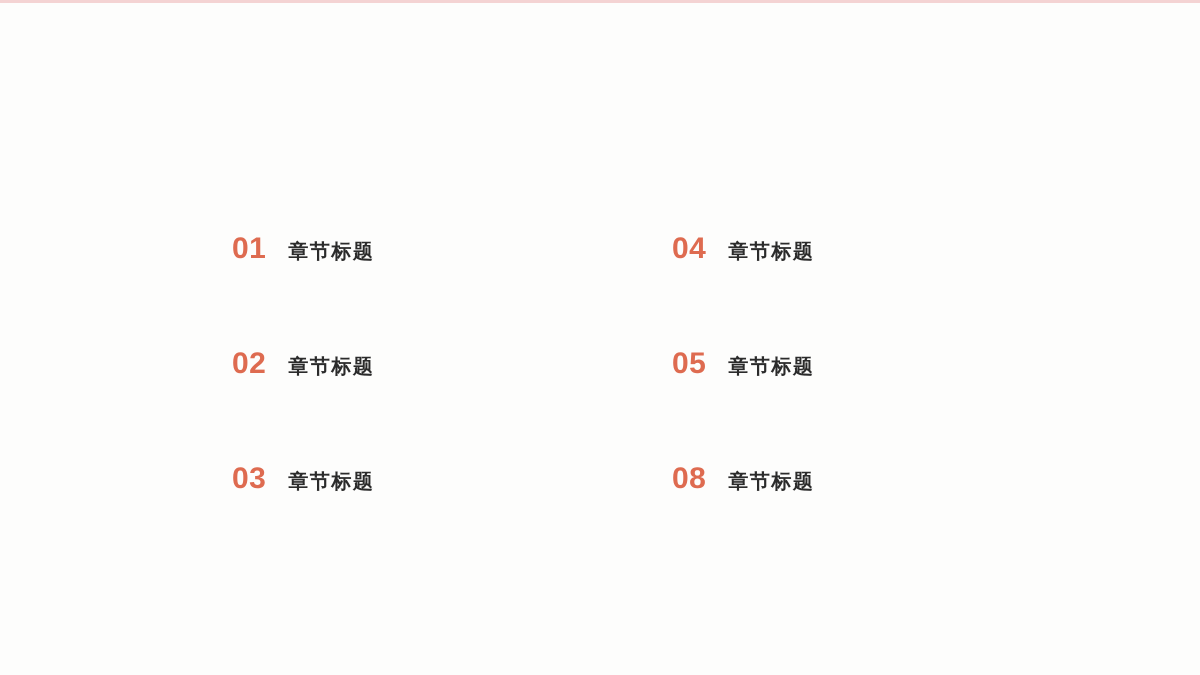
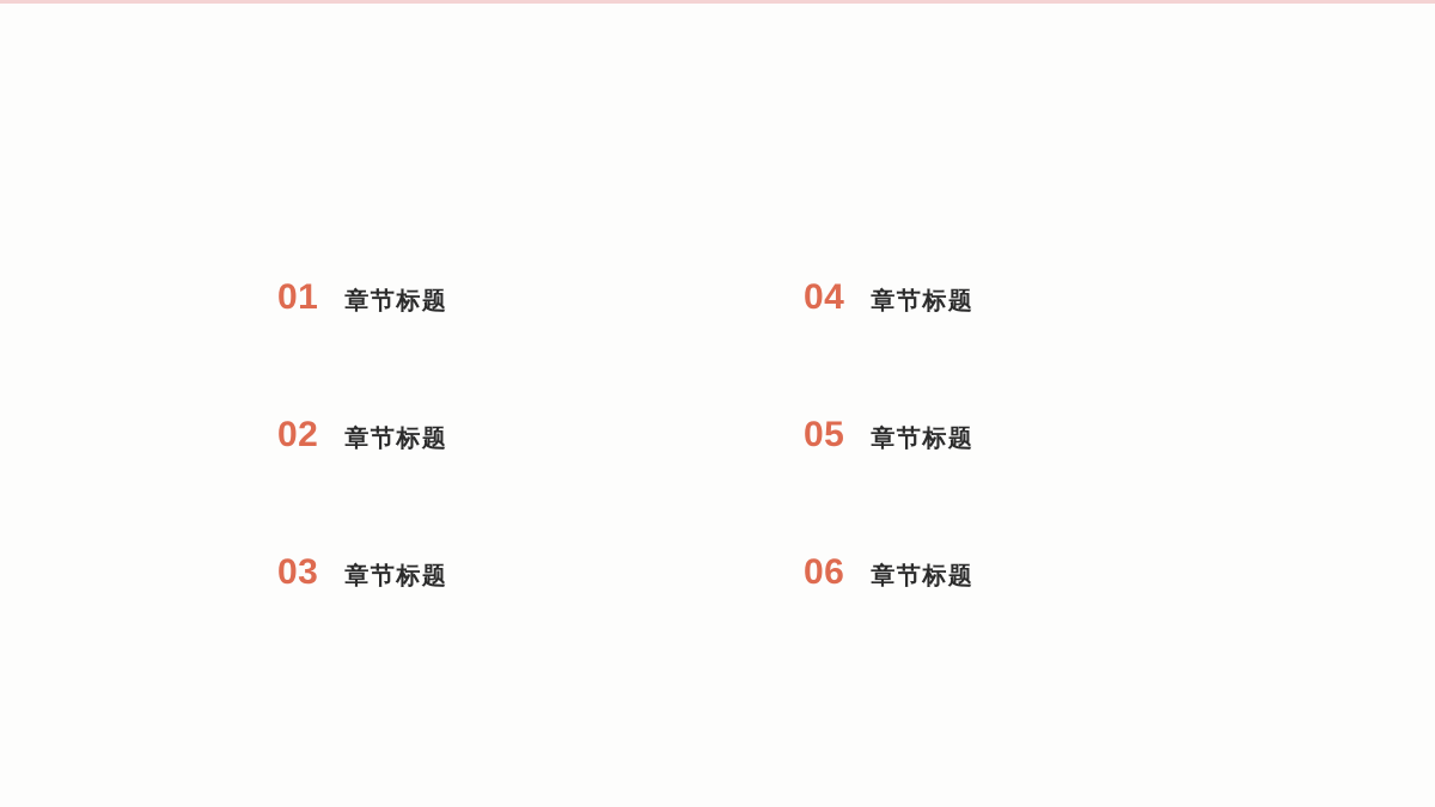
  01
  章节标题
  04
  章节标题
  02
  章节标题
  05
  章节标题
  03
  章节标题
- 08
+ 06
  章节标题
